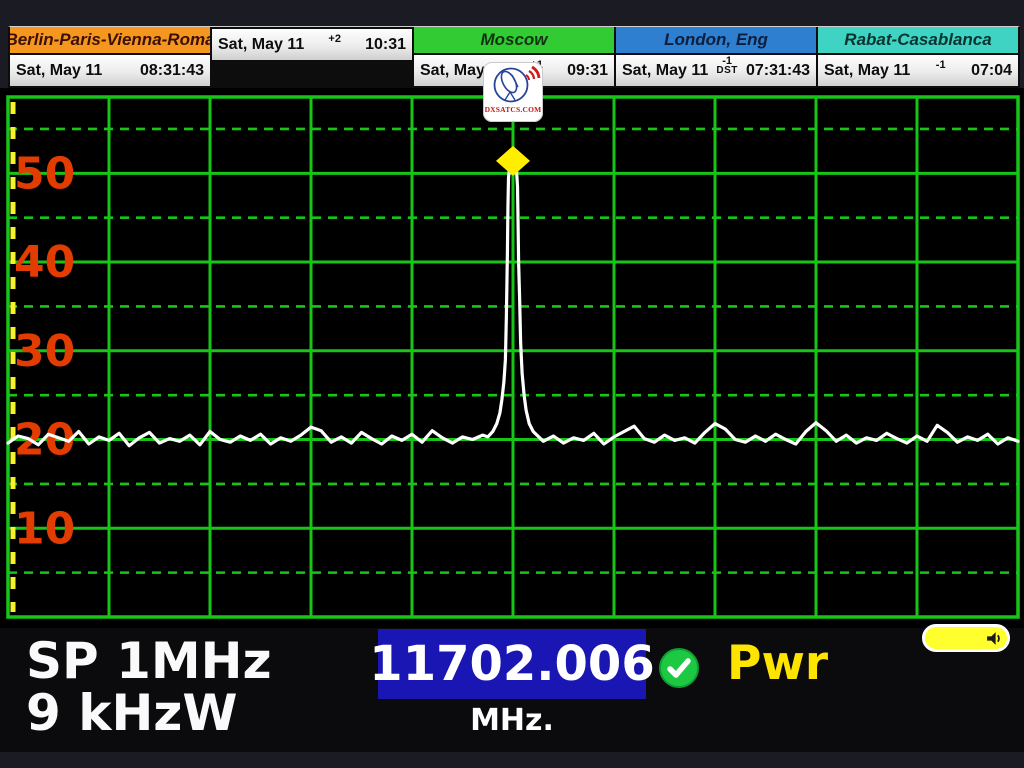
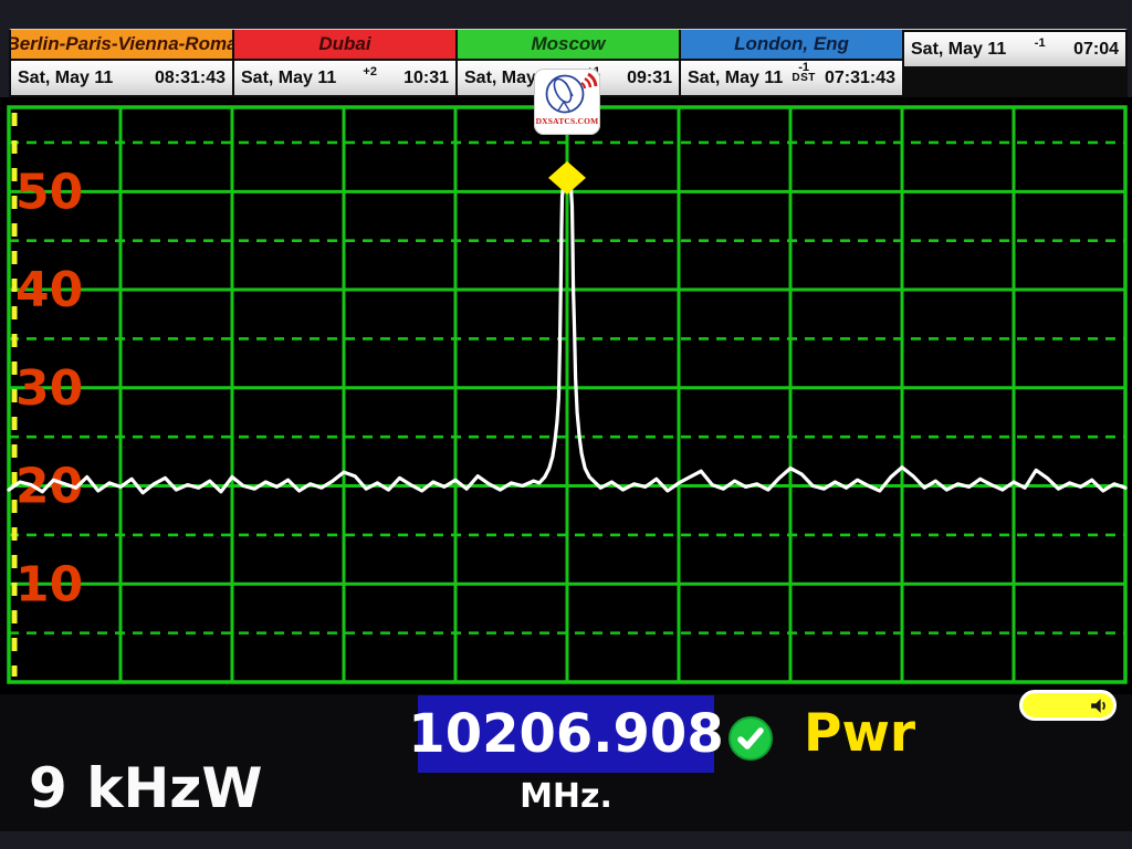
  Berlin-Paris-Vienna-Roma
  Sat, May 11
  08:31:43
+ Dubai
  Sat, May 11
  +2
  10:31
  Moscow
  Sat, May
  09:31
  London, Eng
  Sat, May 11
  -1
  DST
  07:31:43
- Rabat-Casablanca
  Sat, May 11
  -1
  07:04
  DXSATCS.COM
  10
  30
  40
  50
- SP 1MHz
  9 kHzW
- 11702.006
+ 10206.908
  MHz.
  Pwr
